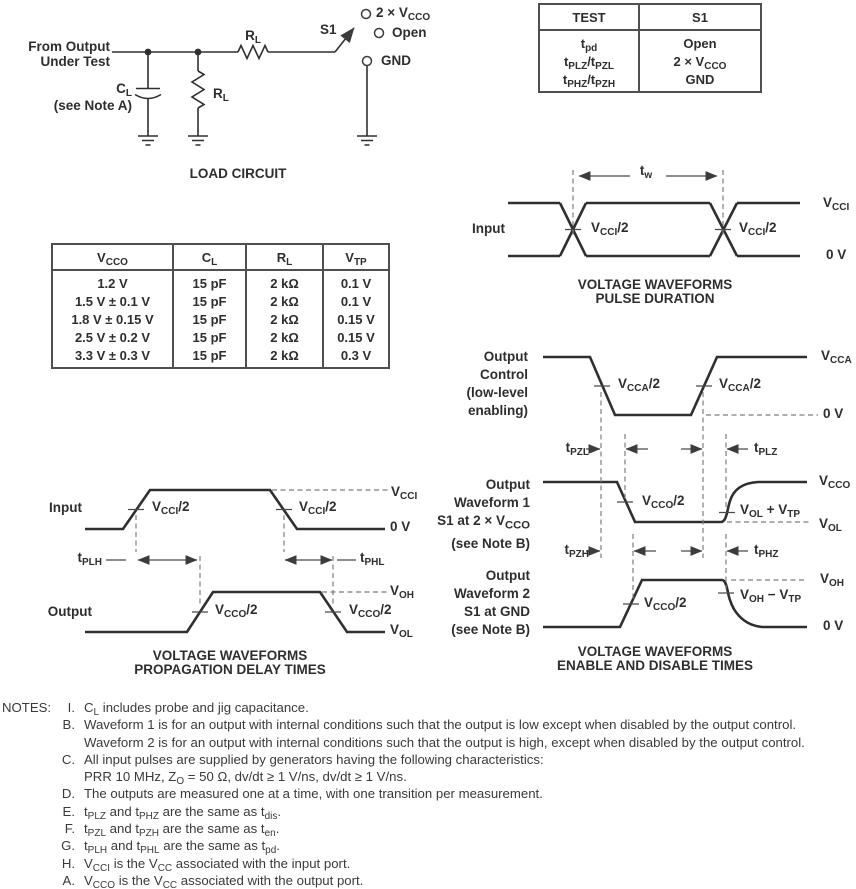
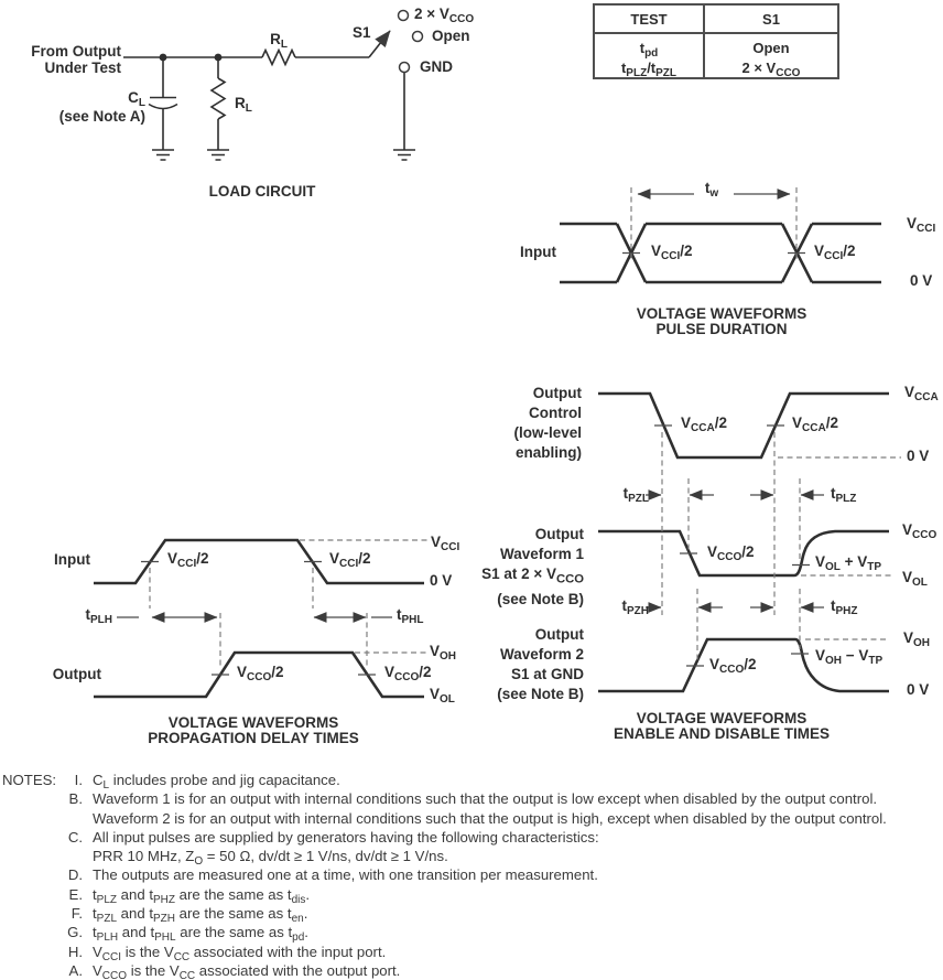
  From Output
  Under Test
  CL
  (see Note A)
  RL
  RL
  S1
  2 × VCCO
  Open
  GND
  LOAD CIRCUIT
  TEST	S1
  tpd	Open
  tPLZ/tPZL	2 × VCCO
- tPHZ/tPZH	GND
- VCCO	CL	RL	VTP
- 1.2 V	15 pF	2 kΩ	0.1 V
- 1.5 V ± 0.1 V	15 pF	2 kΩ	0.1 V
- 1.8 V ± 0.15 V	15 pF	2 kΩ	0.15 V
- 2.5 V ± 0.2 V	15 pF	2 kΩ	0.15 V
- 3.3 V ± 0.3 V	15 pF	2 kΩ	0.3 V
  Input
  tw
  VCCI/2
  VCCI/2
  VCCI
  0 V
  VOLTAGE WAVEFORMS
  PULSE DURATION
  Input
  VCCI/2
  VCCI/2
  VCCI
  0 V
  tPLH
  tPHL
  Output
  VCCO/2
  VCCO/2
  VOH
  VOL
  VOLTAGE WAVEFORMS
  PROPAGATION DELAY TIMES
  Output
  Control
  (low-level
  enabling)
  VCCA/2
  VCCA/2
  VCCA
  0 V
  tPZL
  tPLZ
  Output
  Waveform 1
  S1 at 2 × VCCO
  (see Note B)
  VCCO/2
  VOL + VTP
  VCCO
  VOL
  tPZH
  tPHZ
  Output
  Waveform 2
  S1 at GND
  (see Note B)
  VCCO/2
  VOH − VTP
  VOH
  0 V
  VOLTAGE WAVEFORMS
  ENABLE AND DISABLE TIMES
  NOTES:
  I.
  CL includes probe and jig capacitance.
  B.
  Waveform 1 is for an output with internal conditions such that the output is low except when disabled by the output control. Waveform 2 is for an output with internal conditions such that the output is high, except when disabled by the output control.
  C.
  All input pulses are supplied by generators having the following characteristics: PRR 10 MHz, ZO = 50 Ω, dv/dt ≥ 1 V/ns, dv/dt ≥ 1 V/ns.
  D.
  The outputs are measured one at a time, with one transition per measurement.
  E.
  tPLZ and tPHZ are the same as tdis.
  F.
  tPZL and tPZH are the same as ten.
  G.
  tPLH and tPHL are the same as tpd.
  H.
  VCCI is the VCC associated with the input port.
  A.
  VCCO is the VCC associated with the output port.
